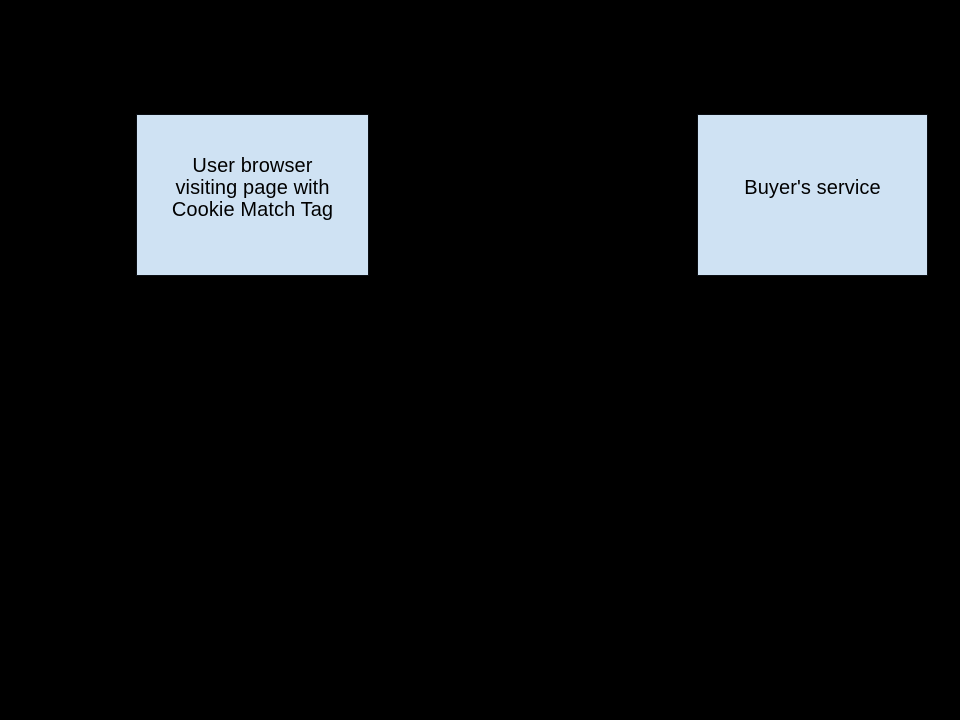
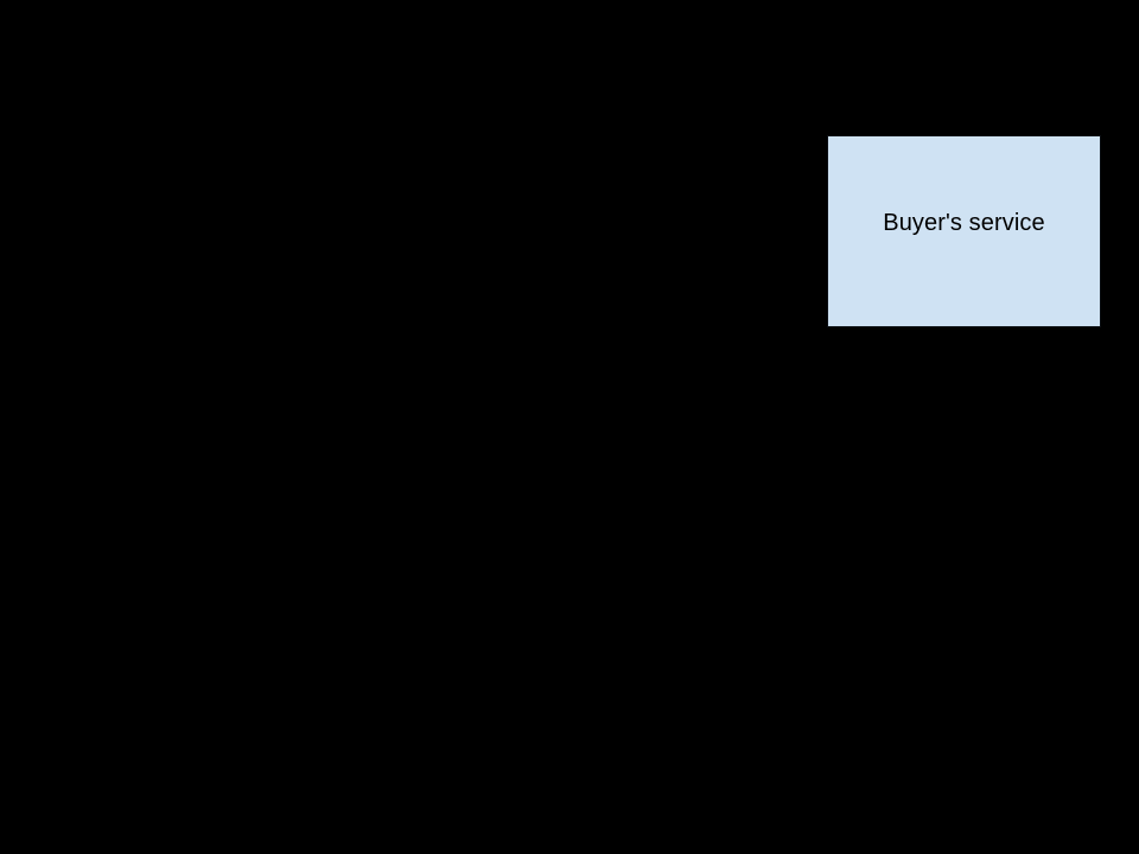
- User browser
- visiting page with
- Cookie Match Tag
  Buyer's service
